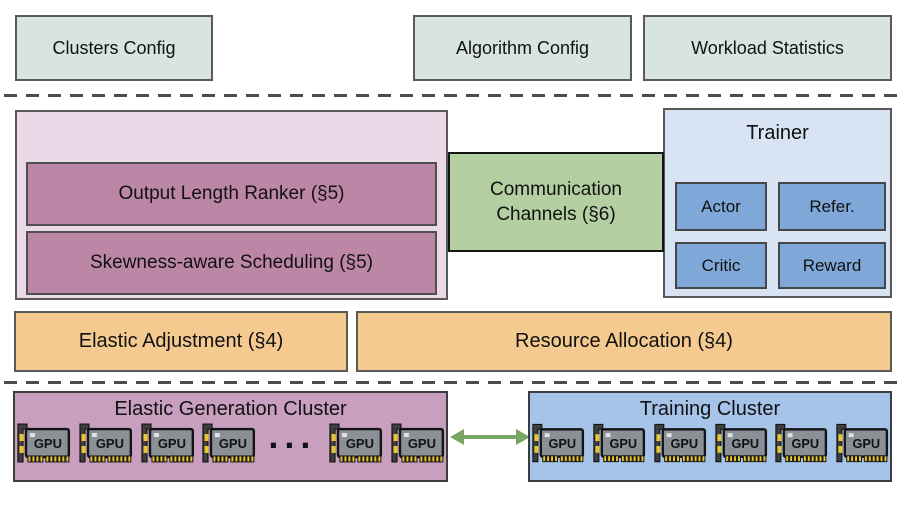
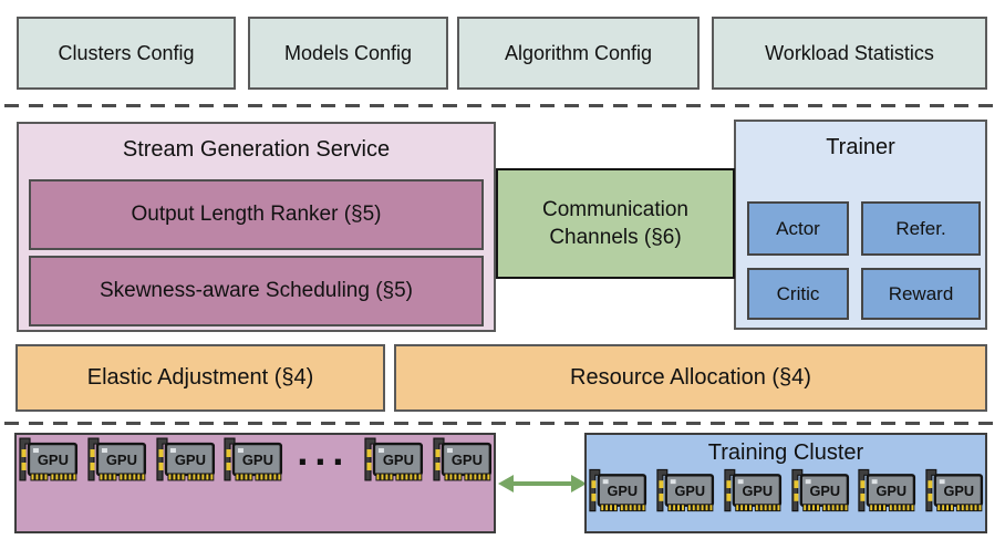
  Clusters Config
+ Models Config
  Algorithm Config
  Workload Statistics
+ Stream Generation Service
  Output Length Ranker (§5)
  Skewness-aware Scheduling (§5)
  Communication
  Channels (§6)
  Trainer
  Actor
  Refer.
  Critic
  Reward
  Elastic Adjustment (§4)
  Resource Allocation (§4)
- Elastic Generation Cluster
  GPU
  GPU
  GPU
  GPU
  ...
  GPU
  GPU
  Training Cluster
  GPU
  GPU
  GPU
  GPU
  GPU
  GPU
